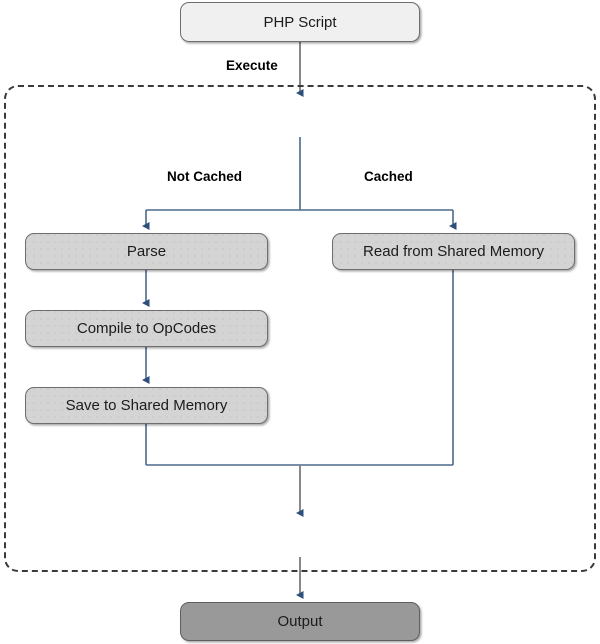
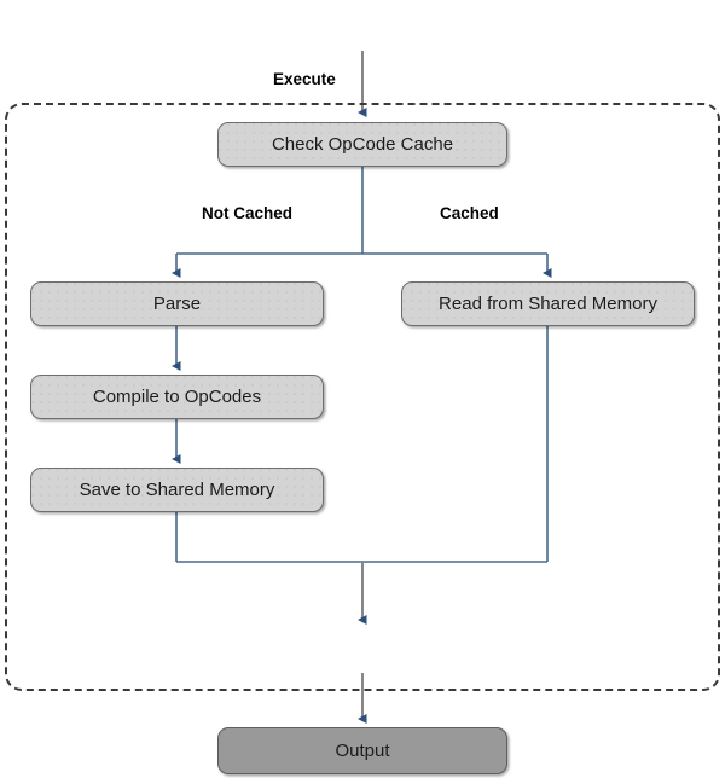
- PHP Script
  Execute
+ Check OpCode Cache
  Not Cached
  Cached
  Parse
  Read from Shared Memory
  Compile to OpCodes
  Save to Shared Memory
  Output
